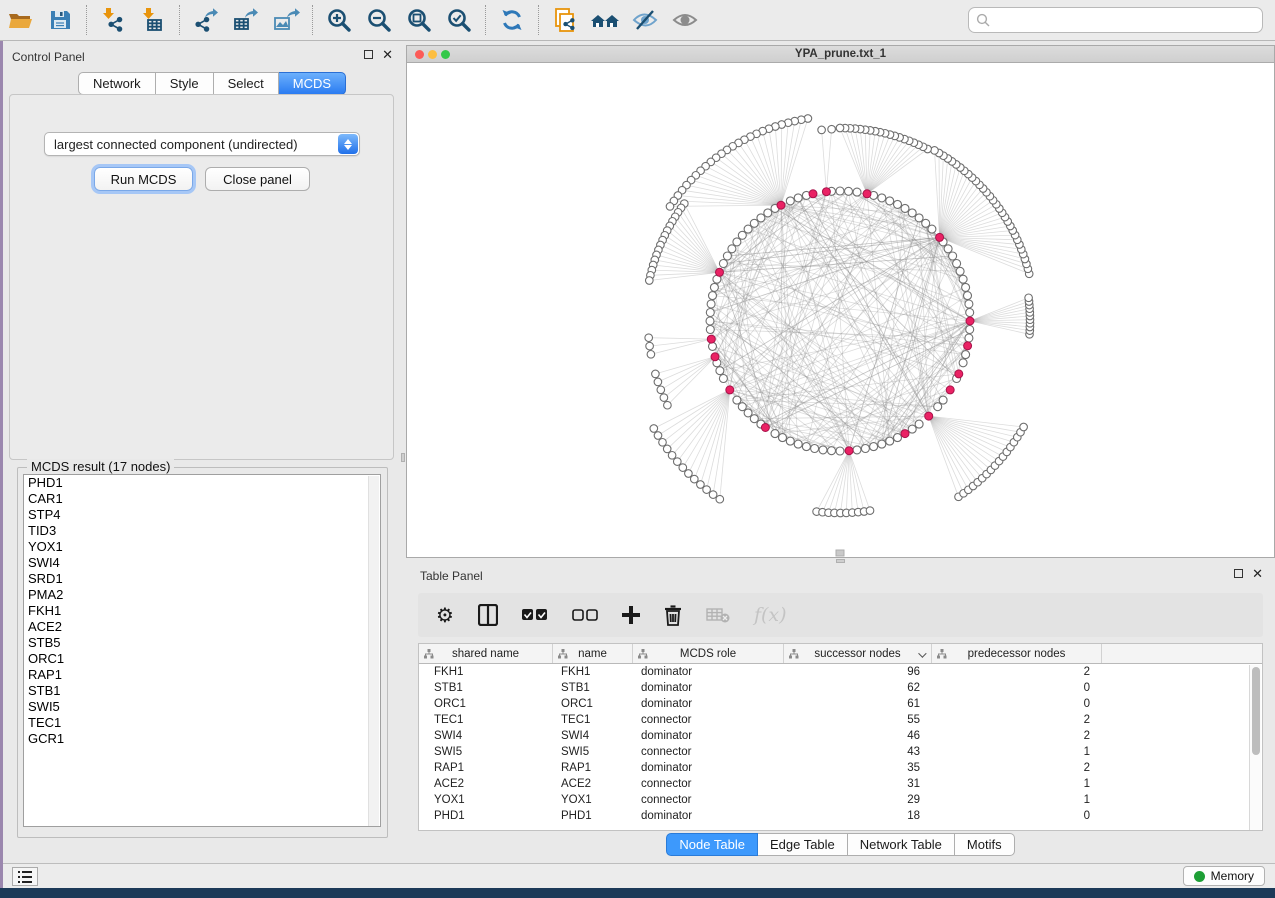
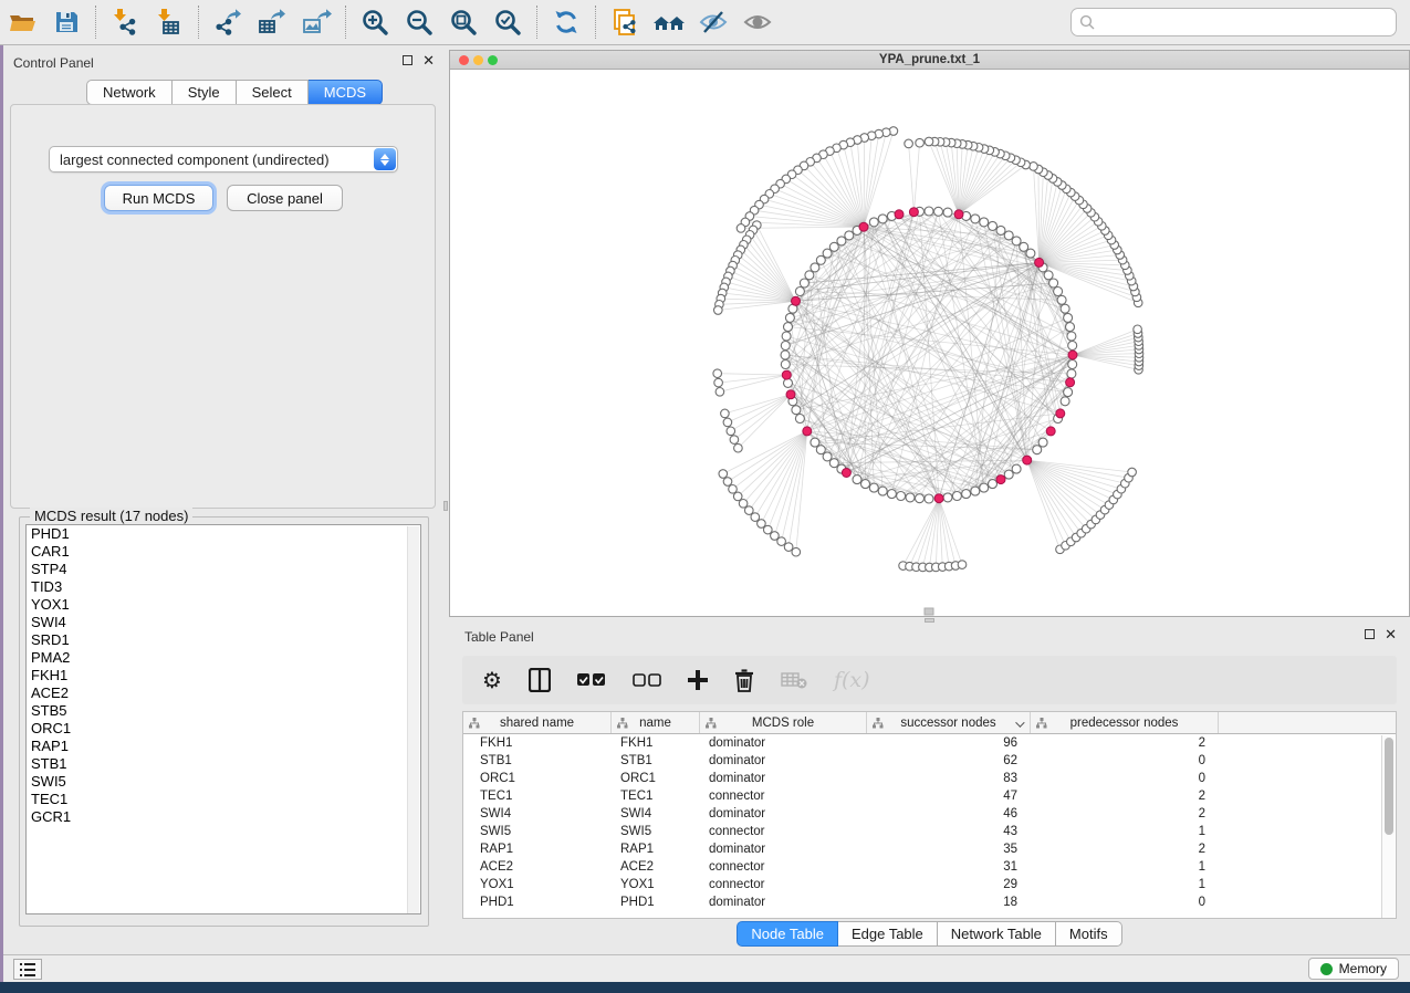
  Control Panel
  ✕
  Network
  Style
  Select
  MCDS
  largest connected component (undirected)
  Run MCDS
  Close panel
  MCDS result (17 nodes)
  PHD1
  CAR1
  STP4
  TID3
  YOX1
  SWI4
  SRD1
  PMA2
  FKH1
  ACE2
  STB5
  ORC1
  RAP1
  STB1
  SWI5
  TEC1
  GCR1
  YPA_prune.txt_1
  Table Panel
  ✕
  ⚙
  f(x)
  shared name
  name
  MCDS role
  successor nodes
  predecessor nodes
  FKH1
  FKH1
  dominator
  96
  2
  STB1
  STB1
  dominator
  62
  0
  ORC1
  ORC1
  dominator
- 61
+ 83
  0
  TEC1
  TEC1
  connector
- 55
+ 47
  2
  SWI4
  SWI4
  dominator
  46
  2
  SWI5
  SWI5
  connector
  43
  1
  RAP1
  RAP1
  dominator
  35
  2
  ACE2
  ACE2
  connector
  31
  1
  YOX1
  YOX1
  connector
  29
  1
  PHD1
  PHD1
  dominator
  18
  0
  Node Table
  Edge Table
  Network Table
  Motifs
  Memory
